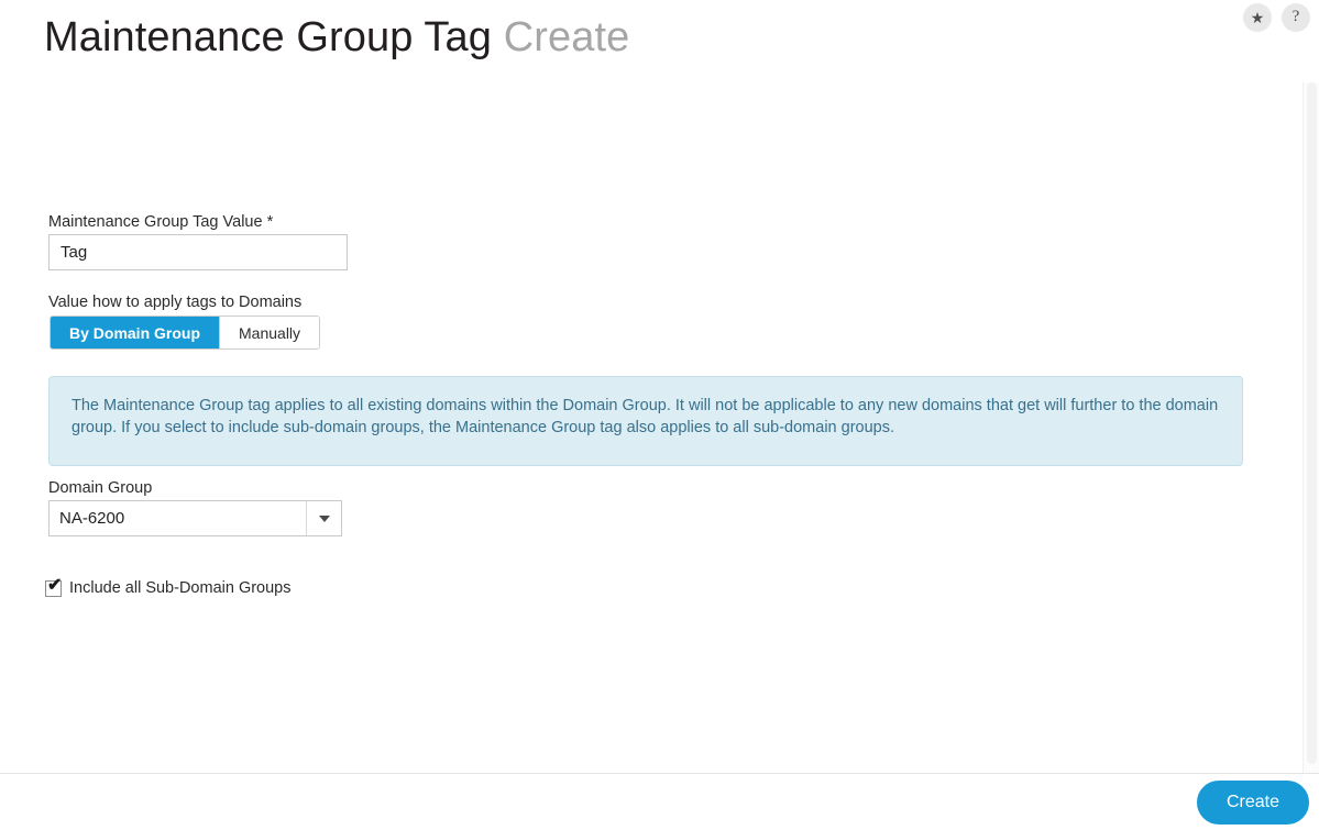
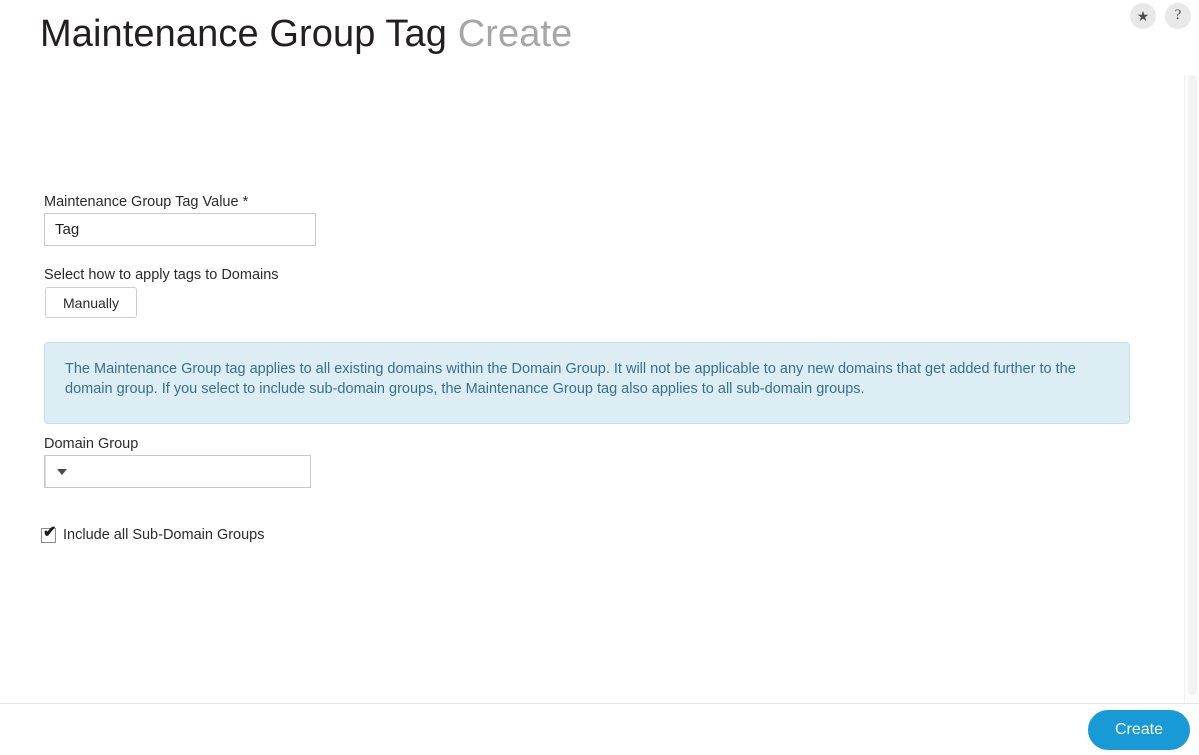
  Maintenance Group Tag Create
  ★
  ?
  Maintenance Group Tag Value *
  Tag
- Value how to apply tags to Domains
+ Select how to apply tags to Domains
- By Domain Group
  Manually
- The Maintenance Group tag applies to all existing domains within the Domain Group. It will not be applicable to any new domains that get will further to the domain group. If you select to include sub-domain groups, the Maintenance Group tag also applies to all sub-domain groups.
+ The Maintenance Group tag applies to all existing domains within the Domain Group. It will not be applicable to any new domains that get added further to the domain group. If you select to include sub-domain groups, the Maintenance Group tag also applies to all sub-domain groups.
  Domain Group
- NA-6200
  ✔
  Include all Sub-Domain Groups
  Create
